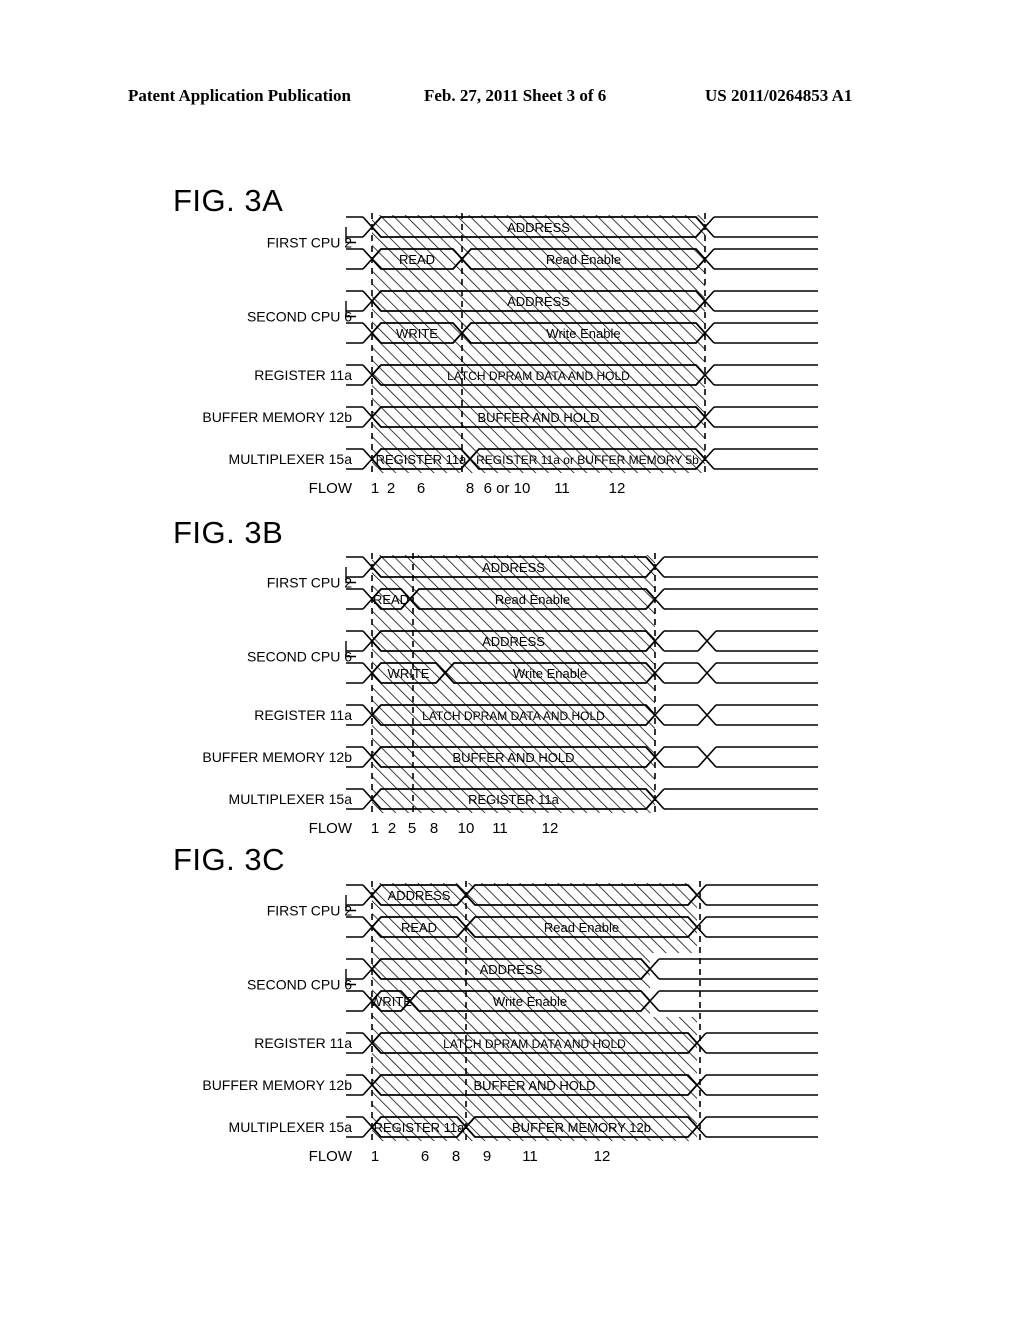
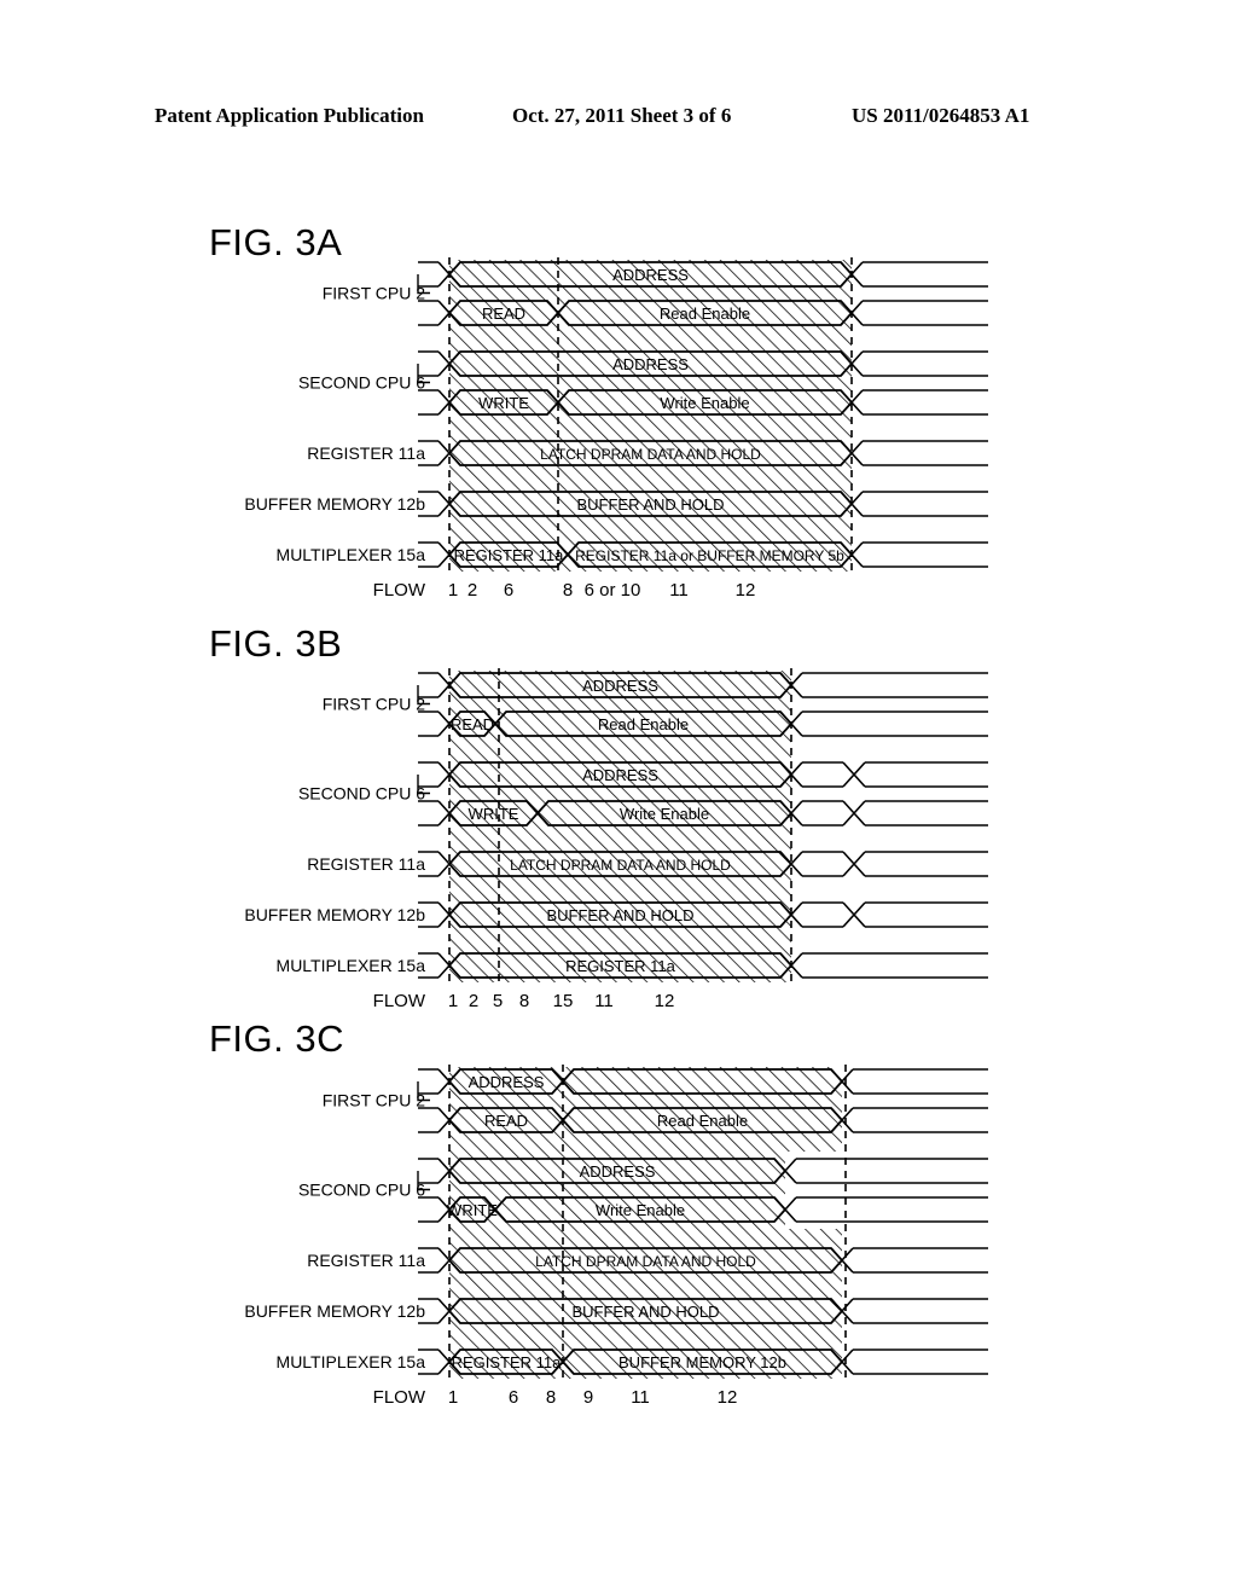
  Patent Application Publication
- Feb. 27, 2011 Sheet 3 of 6
+ Oct. 27, 2011 Sheet 3 of 6
  US 2011/0264853 A1
  FIG. 3A
  ADDRESS
  FIRST CPU
  READ
  Read Enable
  ADDRESS
  SECOND CPU
  WRITE
  Write Enable
  LATCH DPRAM DATA AND HOLD
  REGISTER 11a
  BUFFER AND HOLD
  BUFFER MEMORY 12b
  REGISTER 11a
  REGISTER 11a or BUFFER MEMORY 5b
  MULTIPLEXER 15a
  FLOW
  1
  2
  6
  8
  6 or 10
  11
  12
  FIG. 3B
  ADDRESS
  FIRST CPU
  READ
  Read Enable
  ADDRESS
  SECOND CPU
  WRITE
  Write Enable
  LATCH DPRAM DATA AND HOLD
  REGISTER 11a
  BUFFER AND HOLD
  BUFFER MEMORY 12b
  REGISTER 11a
  MULTIPLEXER 15a
  FLOW
  1
  2
  5
  8
- 10
+ 15
  11
  12
  FIG. 3C
  ADDRESS
  FIRST CPU
  READ
  Read Enable
  ADDRESS
  SECOND CPU
  WRITE
  Write Enable
  LATCH DPRAM DATA AND HOLD
  REGISTER 11a
  BUFFER AND HOLD
  BUFFER MEMORY 12b
  REGISTER 11a
  BUFFER MEMORY 12b
  MULTIPLEXER 15a
  FLOW
  1
  6
  8
  9
  11
  12
